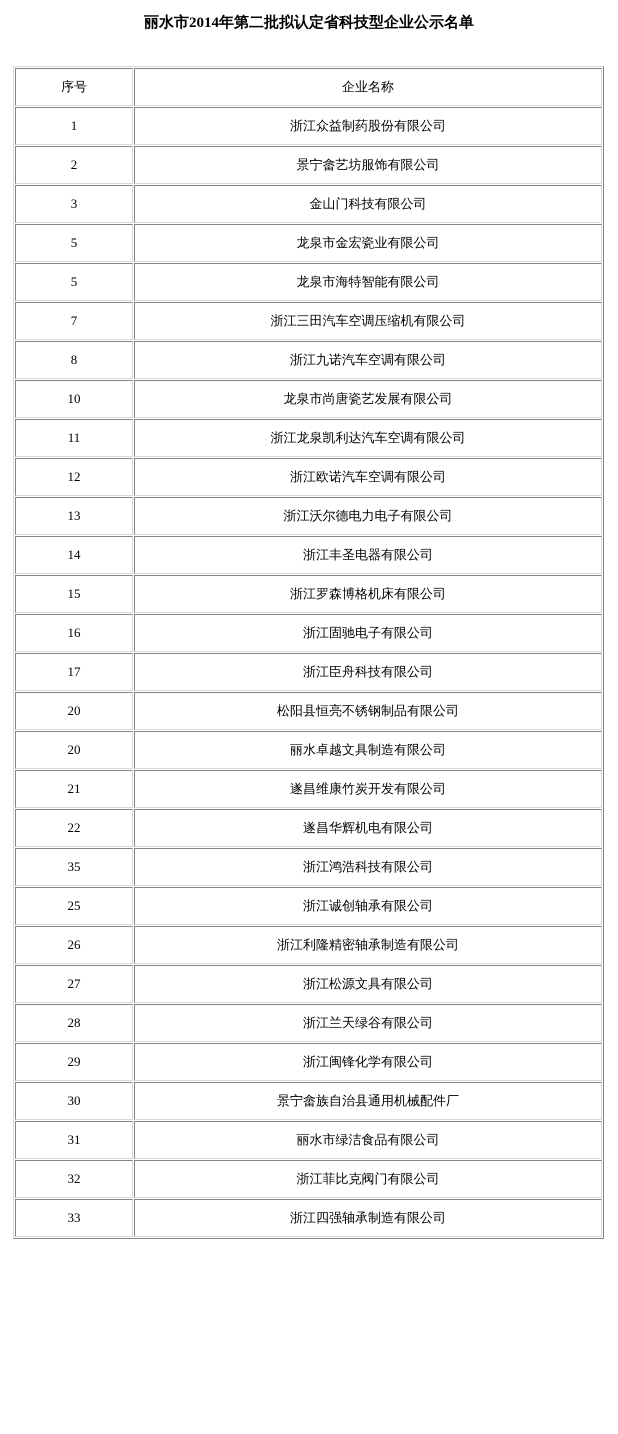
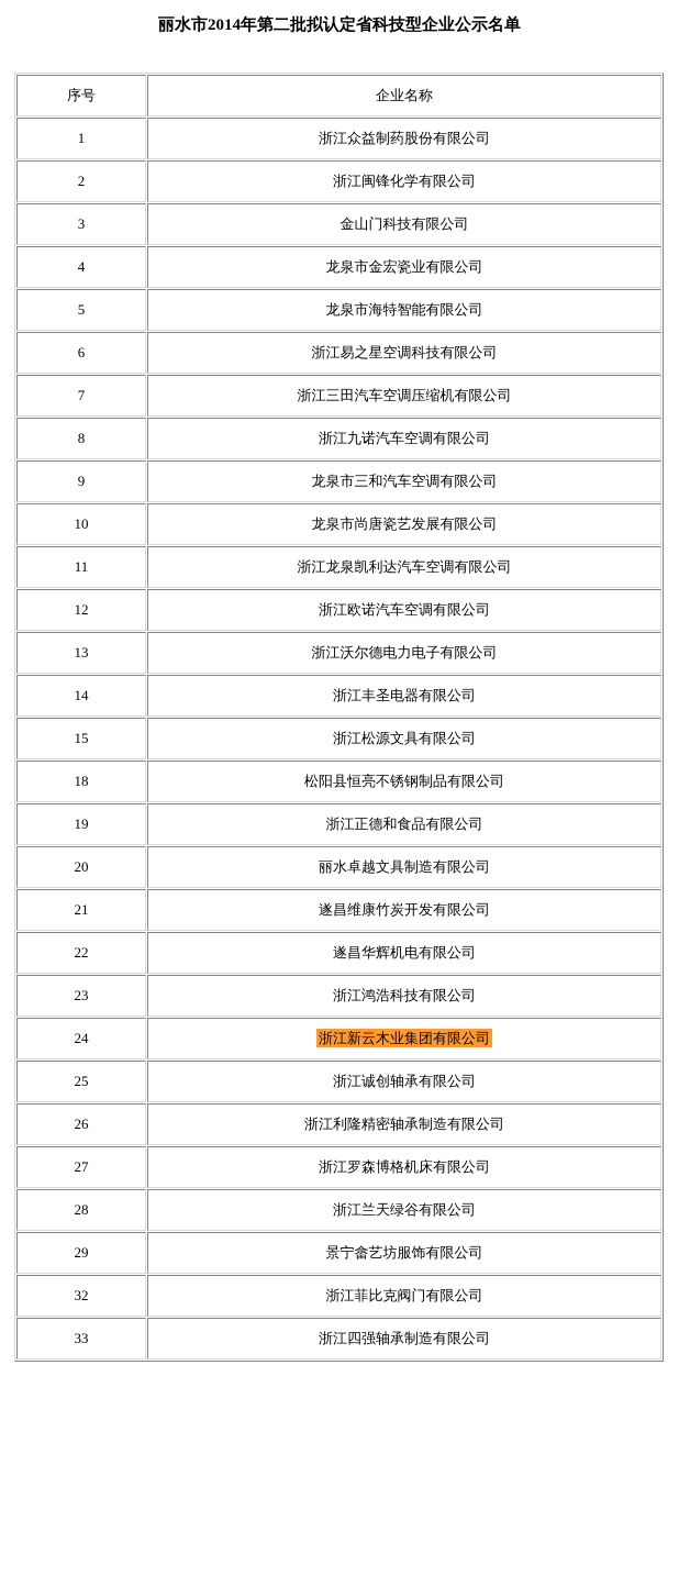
  丽水市2014年第二批拟认定省科技型企业公示名单
  序号	企业名称
  1	浙江众益制药股份有限公司
- 2	景宁畲艺坊服饰有限公司
+ 2	浙江闽锋化学有限公司
  3	金山门科技有限公司
- 5	龙泉市金宏瓷业有限公司
+ 4	龙泉市金宏瓷业有限公司
  5	龙泉市海特智能有限公司
+ 6	浙江易之星空调科技有限公司
  7	浙江三田汽车空调压缩机有限公司
  8	浙江九诺汽车空调有限公司
+ 9	龙泉市三和汽车空调有限公司
  10	龙泉市尚唐瓷艺发展有限公司
  11	浙江龙泉凯利达汽车空调有限公司
  12	浙江欧诺汽车空调有限公司
  13	浙江沃尔德电力电子有限公司
  14	浙江丰圣电器有限公司
- 15	浙江罗森博格机床有限公司
+ 15	浙江松源文具有限公司
- 16	浙江固驰电子有限公司
- 17	浙江臣舟科技有限公司
- 20	松阳县恒亮不锈钢制品有限公司
+ 18	松阳县恒亮不锈钢制品有限公司
+ 19	浙江正德和食品有限公司
  20	丽水卓越文具制造有限公司
  21	遂昌维康竹炭开发有限公司
  22	遂昌华辉机电有限公司
- 35	浙江鸿浩科技有限公司
+ 23	浙江鸿浩科技有限公司
+ 24	浙江新云木业集团有限公司
  25	浙江诚创轴承有限公司
  26	浙江利隆精密轴承制造有限公司
- 27	浙江松源文具有限公司
+ 27	浙江罗森博格机床有限公司
  28	浙江兰天绿谷有限公司
- 29	浙江闽锋化学有限公司
+ 29	景宁畲艺坊服饰有限公司
- 30	景宁畲族自治县通用机械配件厂
- 31	丽水市绿洁食品有限公司
  32	浙江菲比克阀门有限公司
  33	浙江四强轴承制造有限公司
